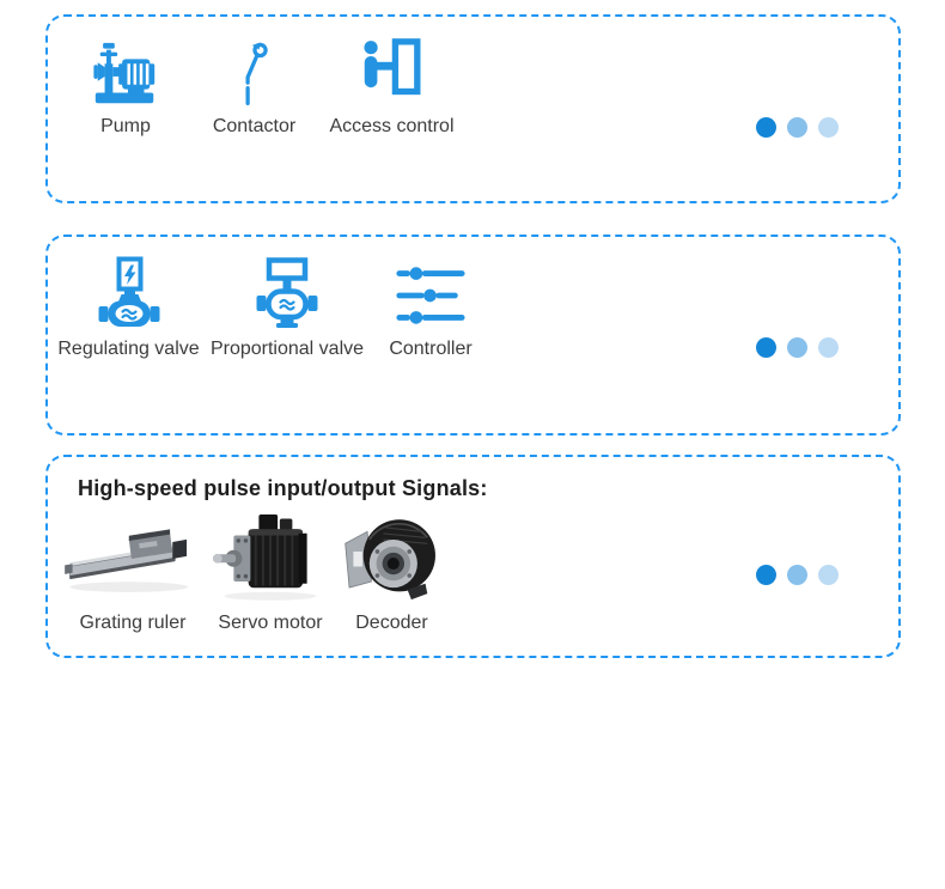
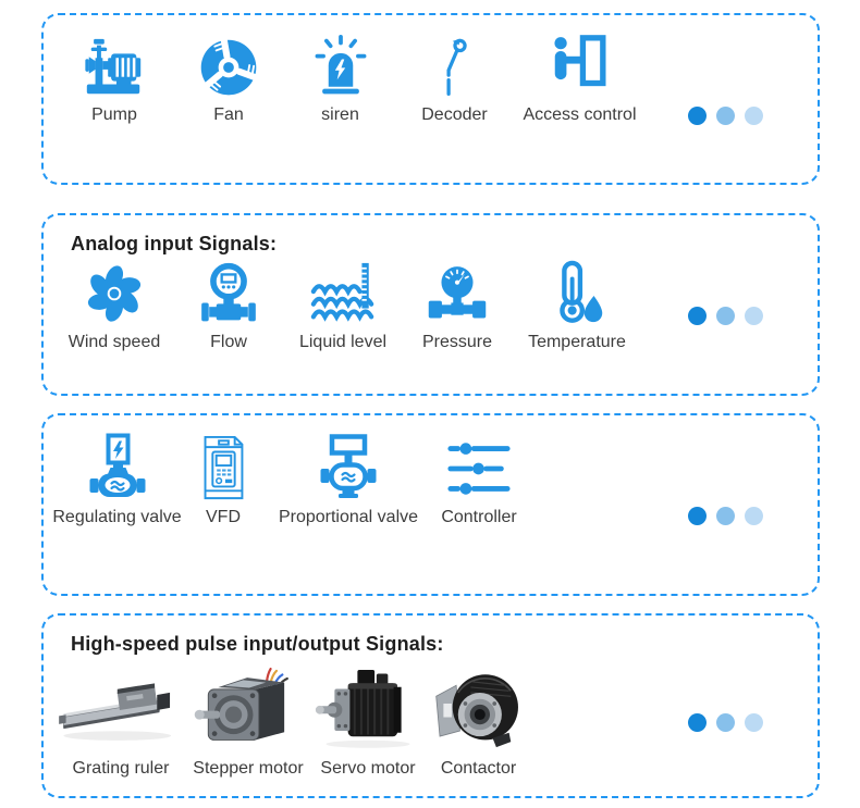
  Pump
+ Fan
+ siren
- Contactor
+ Decoder
  Access control
+ Analog input Signals:
+ Wind speed
+ Flow
+ Liquid level
+ Pressure
+ Temperature
  Regulating valve
+ VFD
  Proportional valve
  Controller
  High-speed pulse input/output Signals:
  Grating ruler
+ Stepper motor
  Servo motor
- Decoder
+ Contactor
